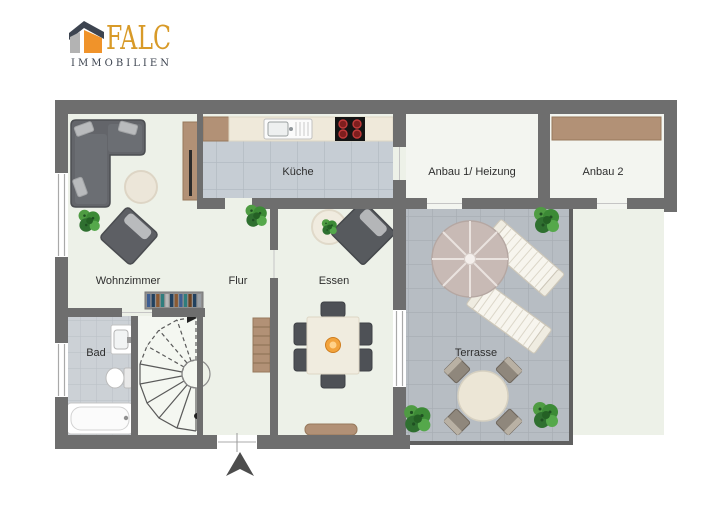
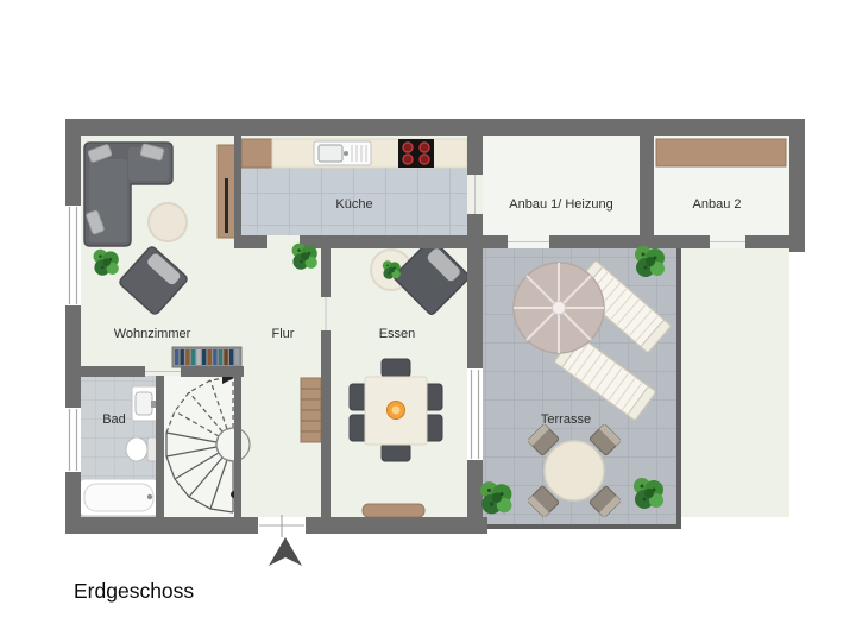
- FALC
- IMMOBILIEN
  Wohnzimmer
  Bad
  Flur
  Küche
  Essen
  Anbau 1/ Heizung
  Anbau 2
  Terrasse
+ Erdgeschoss
